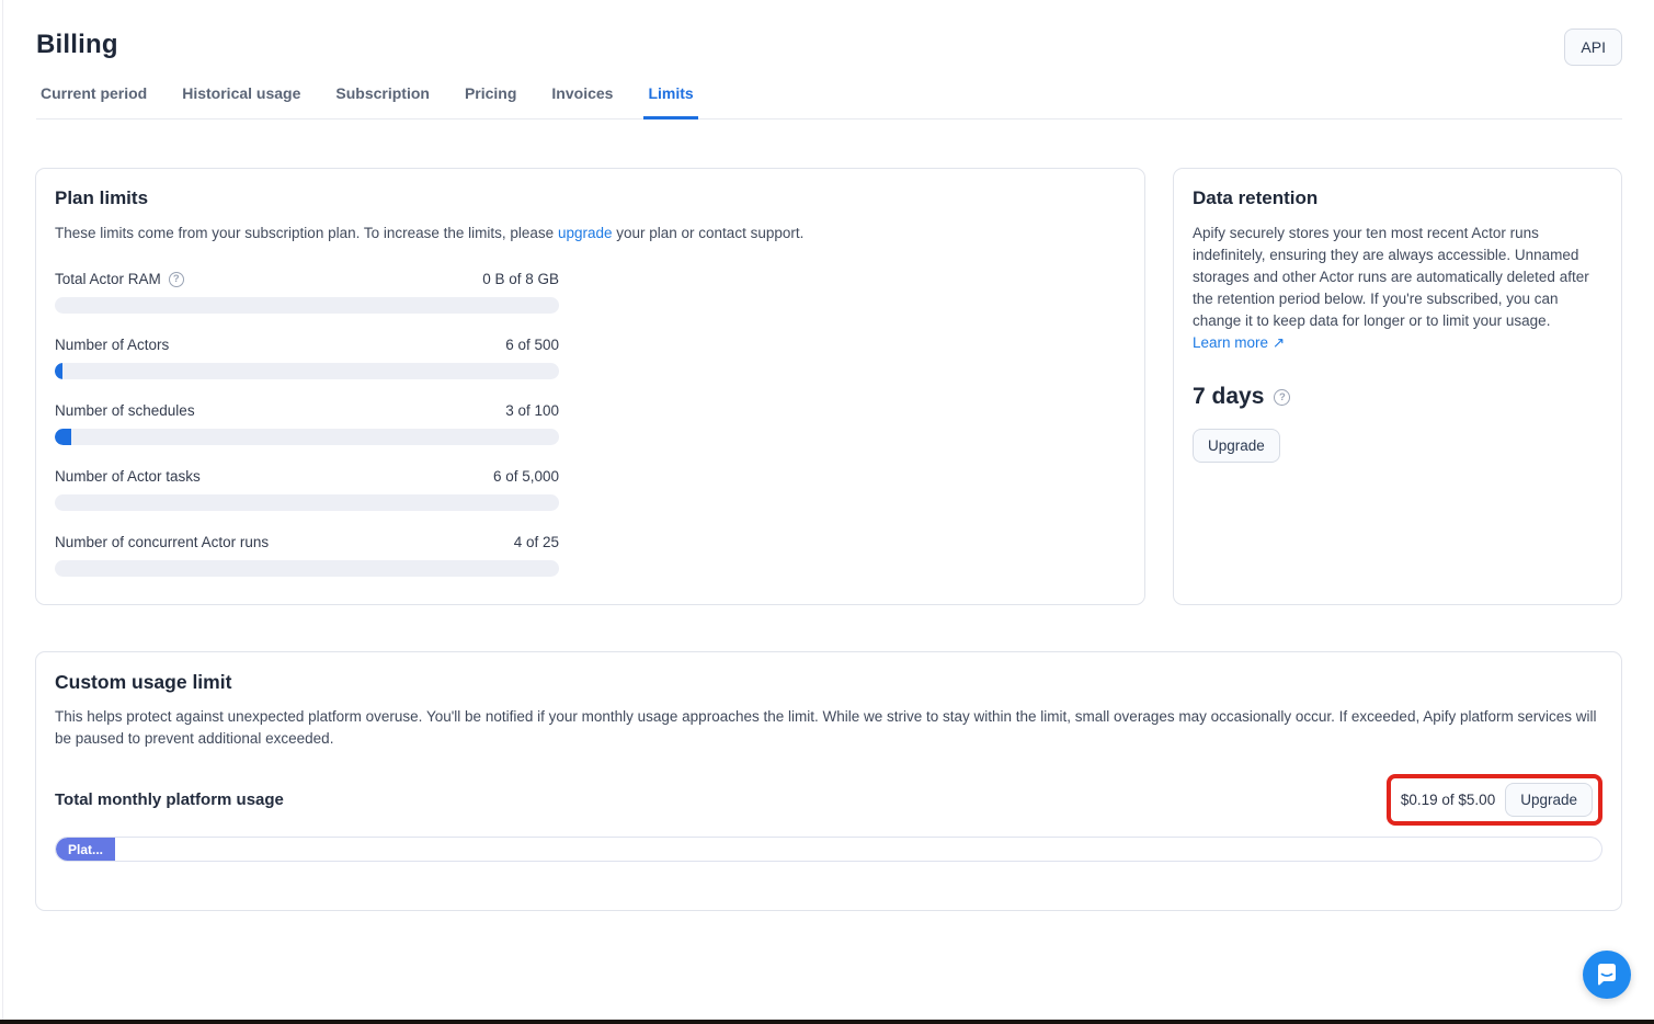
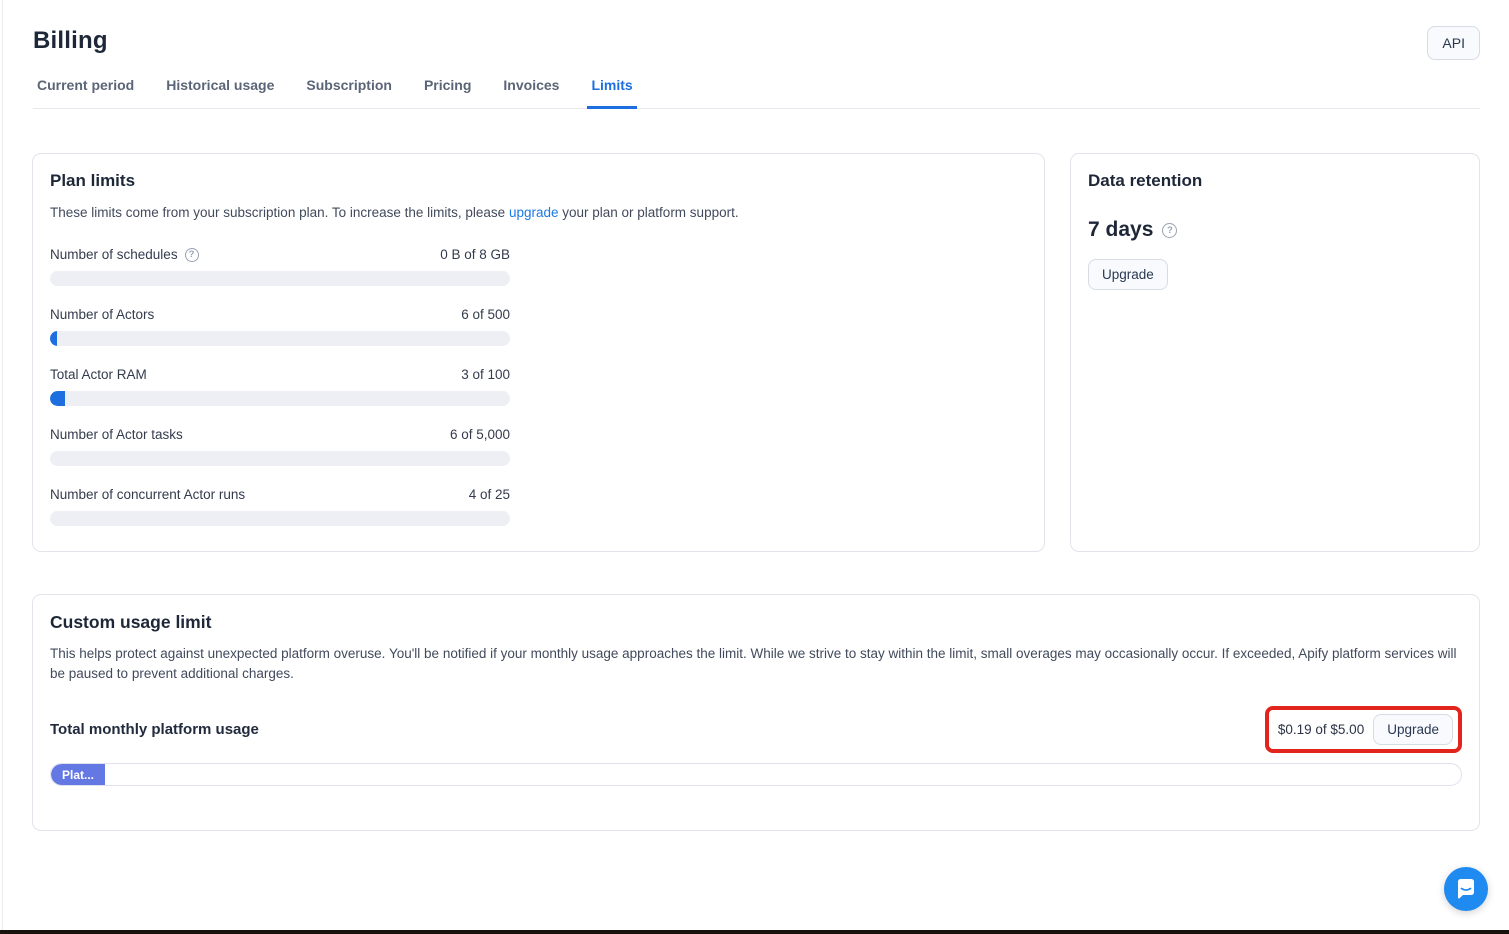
  Billing
  API
  Current period
  Historical usage
  Subscription
  Pricing
  Invoices
  Limits
  Plan limits
- These limits come from your subscription plan. To increase the limits, please upgrade your plan or contact support.
+ These limits come from your subscription plan. To increase the limits, please upgrade your plan or platform support.
- Total Actor RAM
+ Number of schedules
  ?
  0 B of 8 GB
  Number of Actors
  6 of 500
- Number of schedules
+ Total Actor RAM
  3 of 100
  Number of Actor tasks
  6 of 5,000
  Number of concurrent Actor runs
  4 of 25
  Data retention
- Apify securely stores your ten most recent Actor runs indefinitely, ensuring they are always accessible. Unnamed storages and other Actor runs are automatically deleted after the retention period below. If you're subscribed, you can change it to keep data for longer or to limit your usage.
- Learn more ↗
  7 days
  ?
  Upgrade
  Custom usage limit
- This helps protect against unexpected platform overuse. You'll be notified if your monthly usage approaches the limit. While we strive to stay within the limit, small overages may occasionally occur. If exceeded, Apify platform services will be paused to prevent additional exceeded.
+ This helps protect against unexpected platform overuse. You'll be notified if your monthly usage approaches the limit. While we strive to stay within the limit, small overages may occasionally occur. If exceeded, Apify platform services will be paused to prevent additional charges.
  Total monthly platform usage
  $0.19 of $5.00
  Upgrade
  Plat...
